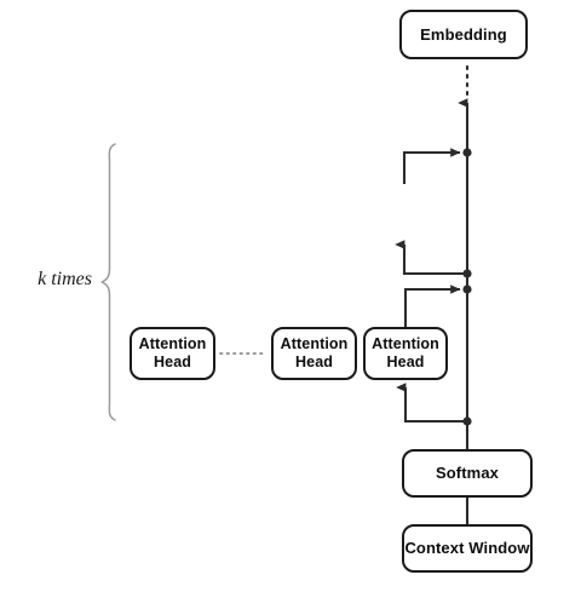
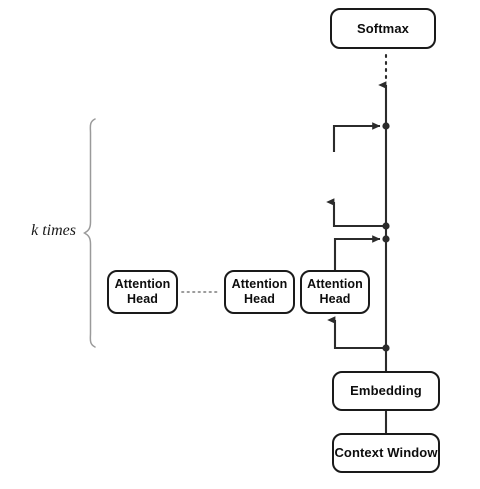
  k times
- Embedding
+ Softmax
  Attention Head
  Attention Head
  Attention Head
- Softmax
+ Embedding
  Context Window
